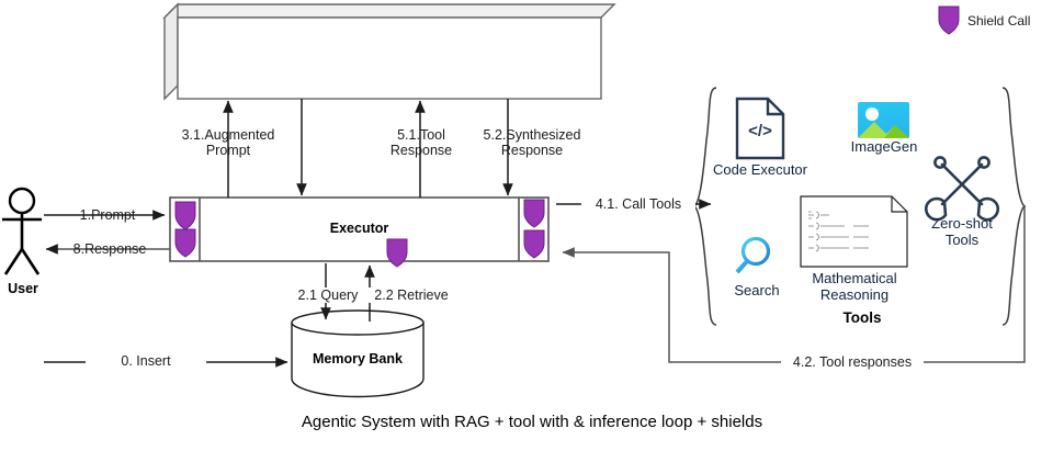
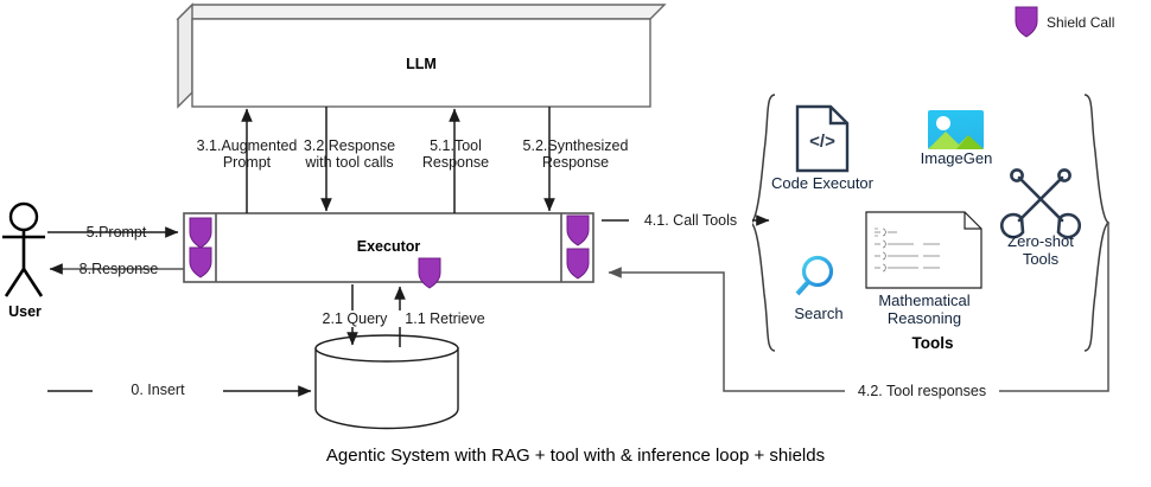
  </>
+ LLM
  Executor
- Memory Bank
  User
  Tools
- 1.Prompt
+ 5.Prompt
  8.Response
  0. Insert
  3.1.Augmented
  Prompt
+ 3.2.Response
+ with tool calls
  5.1.Tool
  Response
  5.2.Synthesized
  Response
  2.1 Query
- 2.2 Retrieve
+ 1.1 Retrieve
  4.1. Call Tools
  4.2. Tool responses
  Code Executor
  ImageGen
  Mathematical
  Reasoning
  Search
  Zero-shot
  Tools
  Shield Call
  Agentic System with RAG + tool with & inference loop + shields
